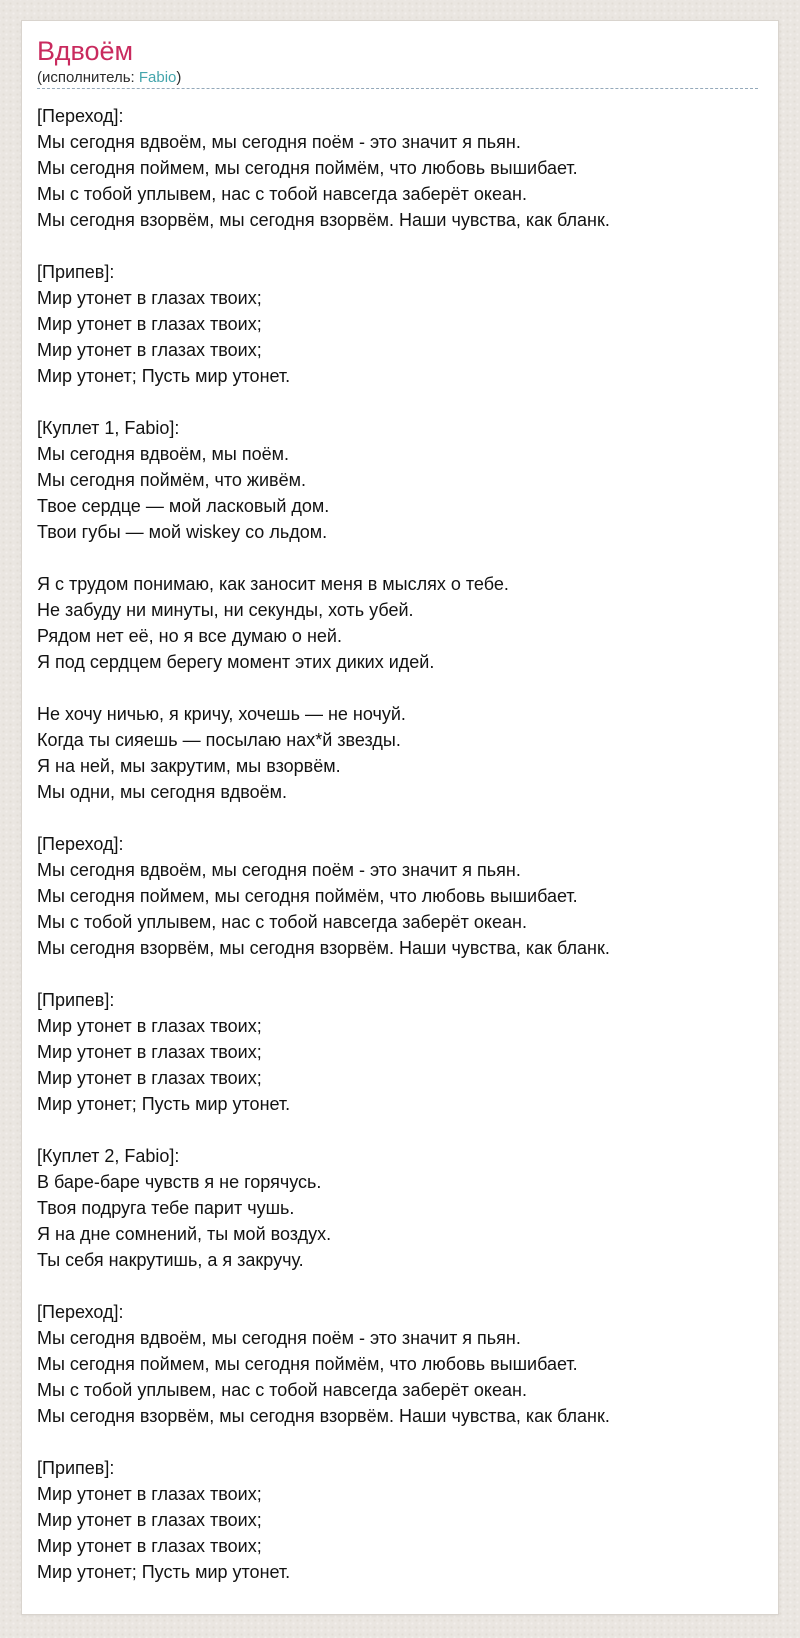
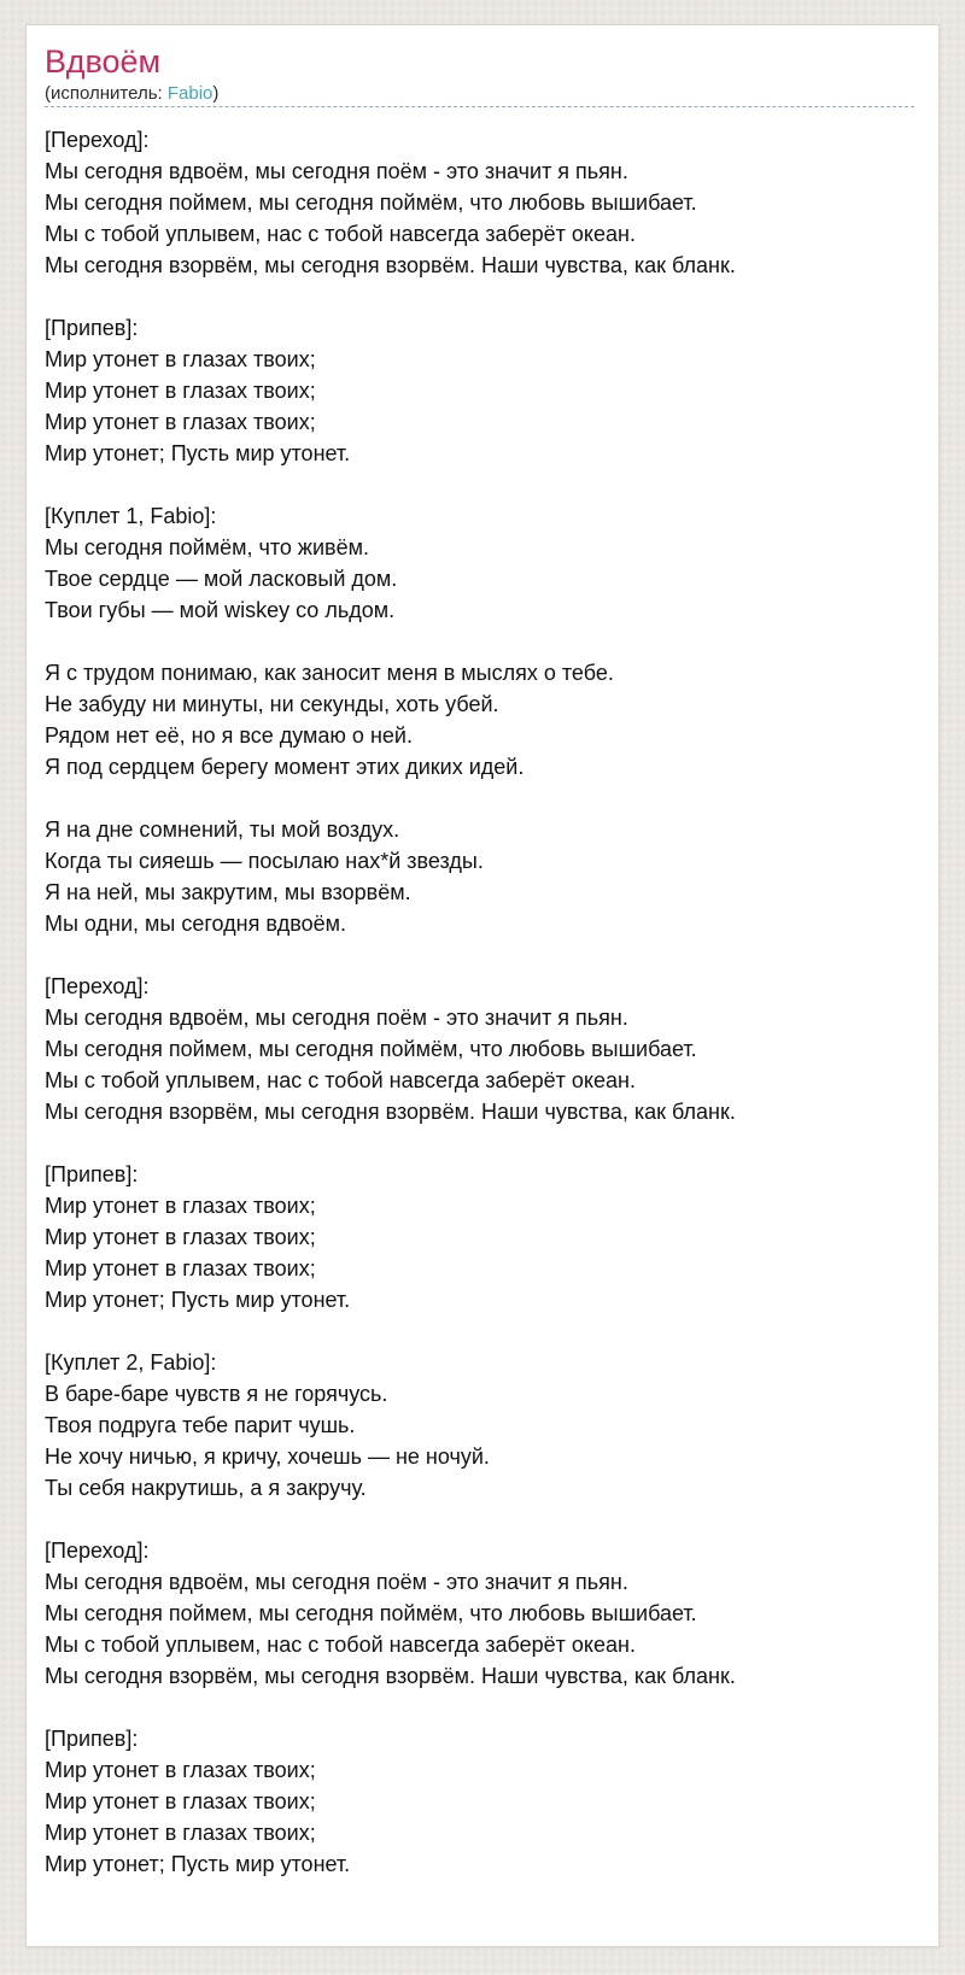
  Вдвоём
  (исполнитель: Fabio)
  [Переход]:
  Мы сегодня вдвоём, мы сегодня поём - это значит я пьян.
  Мы сегодня поймем, мы сегодня поймём, что любовь вышибает.
  Мы с тобой уплывем, нас с тобой навсегда заберёт океан.
  Мы сегодня взорвём, мы сегодня взорвём. Наши чувства, как бланк.
  [Припев]:
  Мир утонет в глазах твоих;
  Мир утонет в глазах твоих;
  Мир утонет в глазах твоих;
  Мир утонет; Пусть мир утонет.
  [Куплет 1, Fabio]:
- Мы сегодня вдвоём, мы поём.
  Мы сегодня поймём, что живём.
  Твое сердце — мой ласковый дом.
  Твои губы — мой wiskey со льдом.
  Я с трудом понимаю, как заносит меня в мыслях о тебе.
  Не забуду ни минуты, ни секунды, хоть убей.
  Рядом нет её, но я все думаю о ней.
  Я под сердцем берегу момент этих диких идей.
- Не хочу ничью, я кричу, хочешь — не ночуй.
+ Я на дне сомнений, ты мой воздух.
  Когда ты сияешь — посылаю нах*й звезды.
  Я на ней, мы закрутим, мы взорвём.
  Мы одни, мы сегодня вдвоём.
  [Переход]:
  Мы сегодня вдвоём, мы сегодня поём - это значит я пьян.
  Мы сегодня поймем, мы сегодня поймём, что любовь вышибает.
  Мы с тобой уплывем, нас с тобой навсегда заберёт океан.
  Мы сегодня взорвём, мы сегодня взорвём. Наши чувства, как бланк.
  [Припев]:
  Мир утонет в глазах твоих;
  Мир утонет в глазах твоих;
  Мир утонет в глазах твоих;
  Мир утонет; Пусть мир утонет.
  [Куплет 2, Fabio]:
  В баре-баре чувств я не горячусь.
  Твоя подруга тебе парит чушь.
- Я на дне сомнений, ты мой воздух.
+ Не хочу ничью, я кричу, хочешь — не ночуй.
  Ты себя накрутишь, а я закручу.
  [Переход]:
  Мы сегодня вдвоём, мы сегодня поём - это значит я пьян.
  Мы сегодня поймем, мы сегодня поймём, что любовь вышибает.
  Мы с тобой уплывем, нас с тобой навсегда заберёт океан.
  Мы сегодня взорвём, мы сегодня взорвём. Наши чувства, как бланк.
  [Припев]:
  Мир утонет в глазах твоих;
  Мир утонет в глазах твоих;
  Мир утонет в глазах твоих;
  Мир утонет; Пусть мир утонет.
